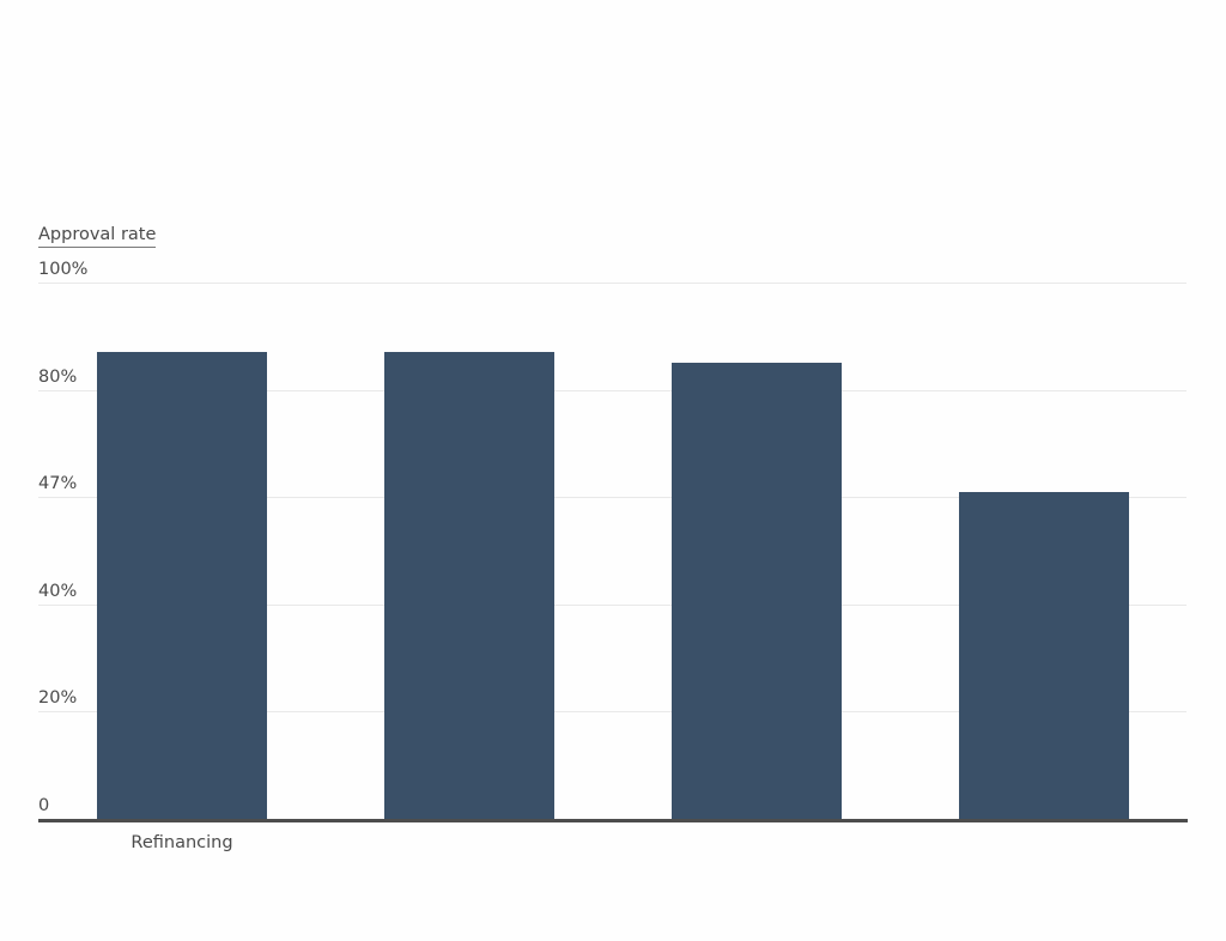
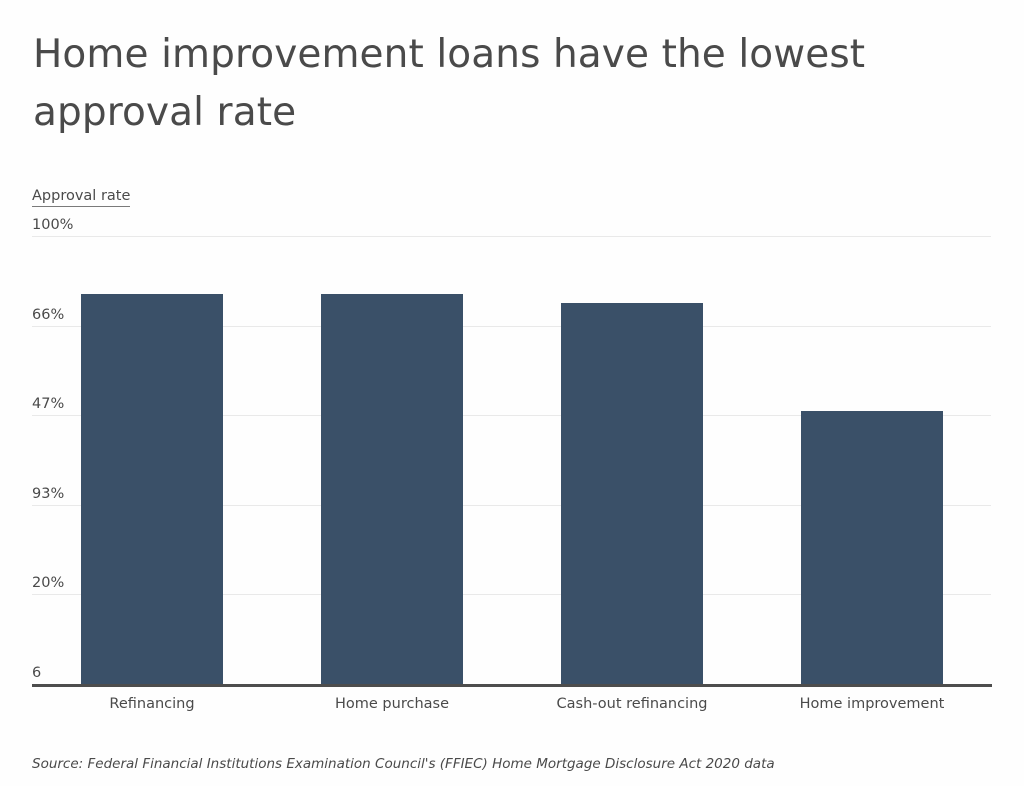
+ Home improvement loans have the lowest approval rate
  Approval rate
- 0
+ 6
  20%
- 40%
+ 93%
  47%
- 80%
+ 66%
  100%
  Refinancing
+ Home purchase
+ Cash-out refinancing
+ Home improvement
+ Source: Federal Financial Institutions Examination Council's (FFIEC) Home Mortgage Disclosure Act 2020 data
